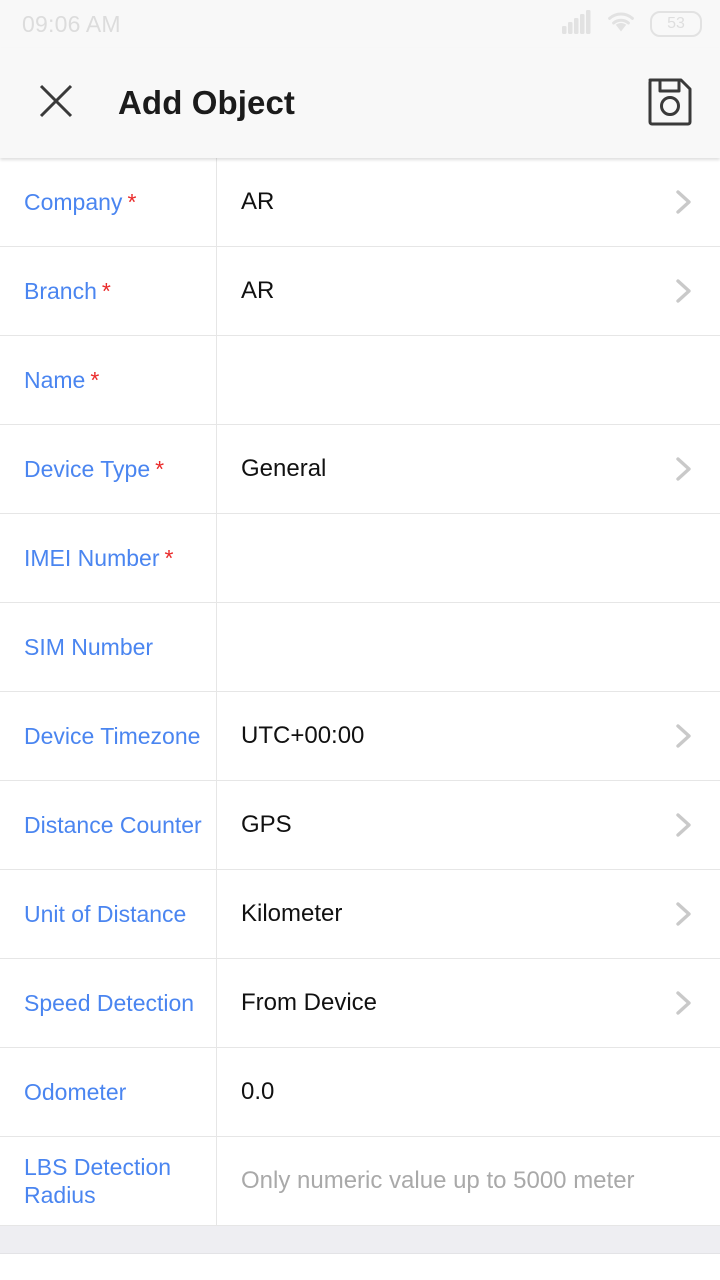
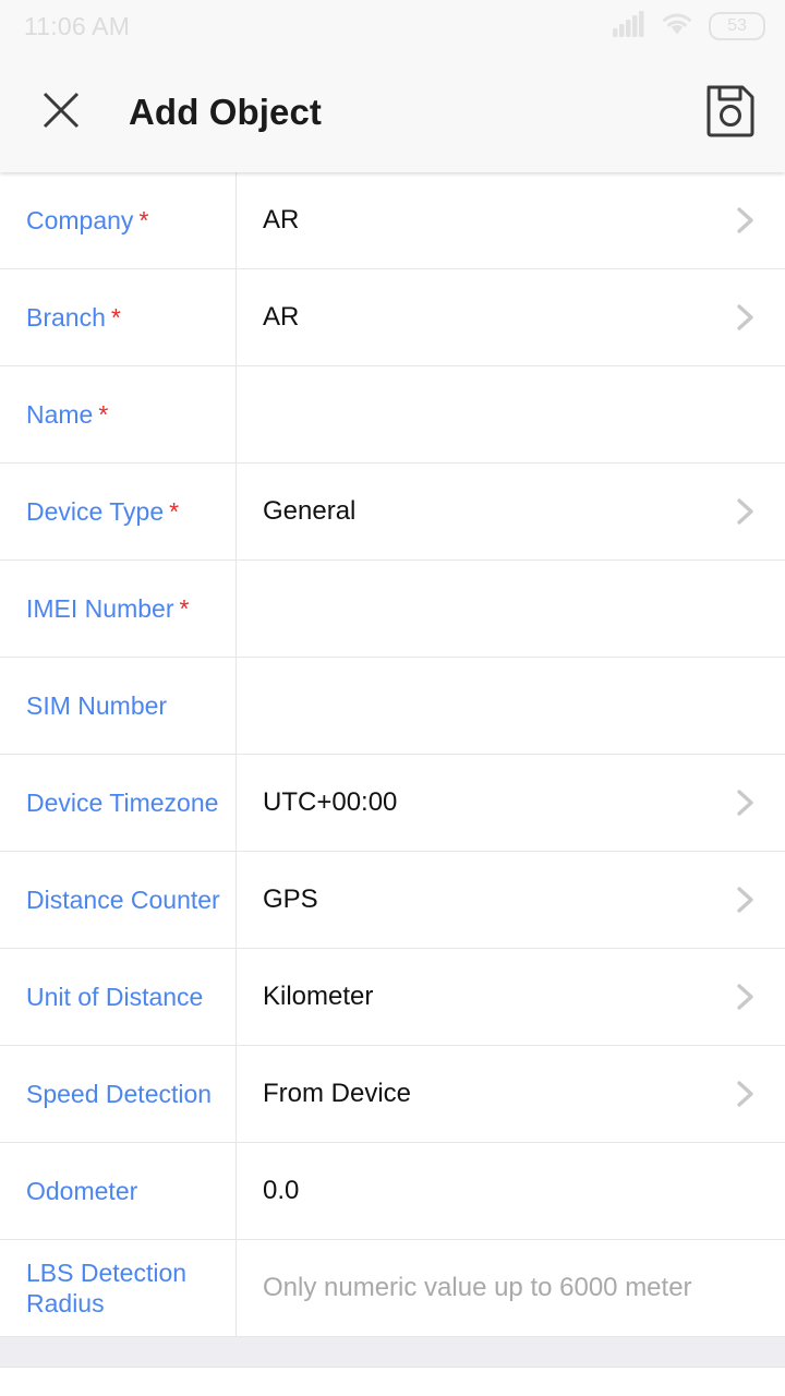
- 09:06 AM
+ 11:06 AM
  53
  Add Object
  Company
  *
  AR
  Branch
  *
  AR
  Name
  *
  Device Type
  *
  General
  IMEI Number
  *
  SIM Number
  Device Timezone
  UTC+00:00
  Distance Counter
  GPS
  Unit of Distance
  Kilometer
  Speed Detection
  From Device
  Odometer
  0.0
  LBS Detection Radius
- Only numeric value up to 5000 meter
+ Only numeric value up to 6000 meter
